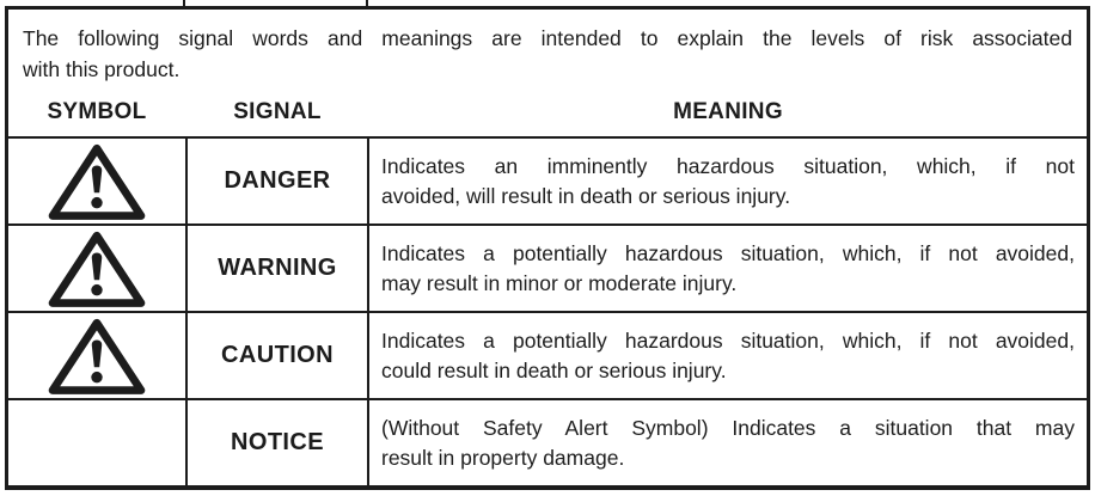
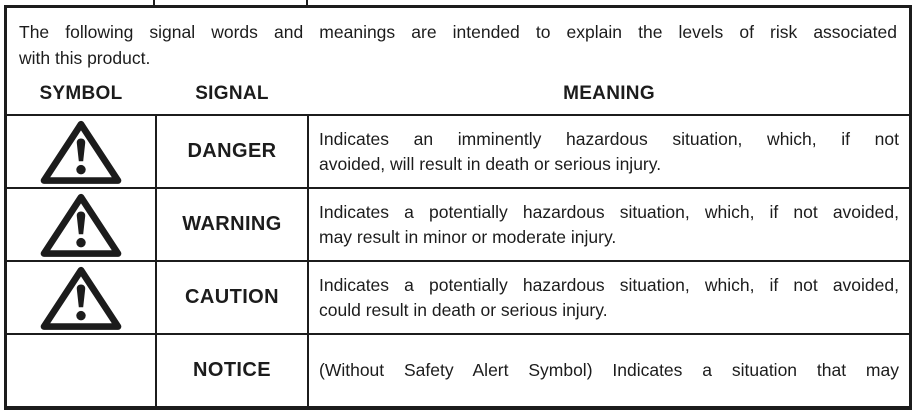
  The following signal words and meanings are intended to explain the levels of risk associated
  with this product.
  SYMBOL
  SIGNAL
  MEANING
  DANGER
  Indicates an imminently hazardous situation, which, if not
  avoided, will result in death or serious injury.
  WARNING
  Indicates a potentially hazardous situation, which, if not avoided,
  may result in minor or moderate injury.
  CAUTION
  Indicates a potentially hazardous situation, which, if not avoided,
  could result in death or serious injury.
  NOTICE
  (Without Safety Alert Symbol) Indicates a situation that may
- result in property damage.
